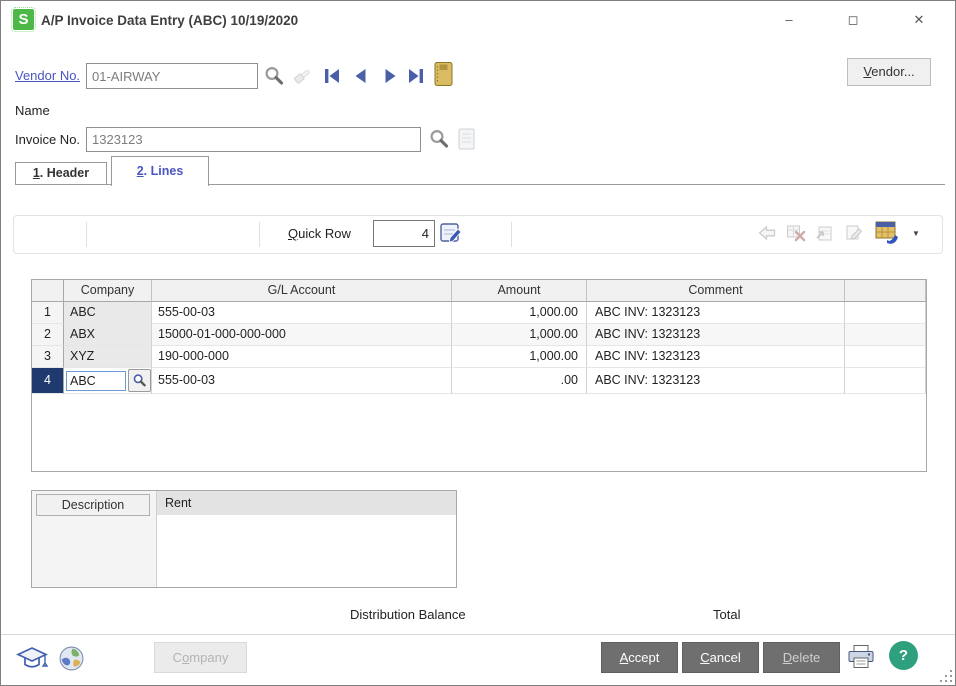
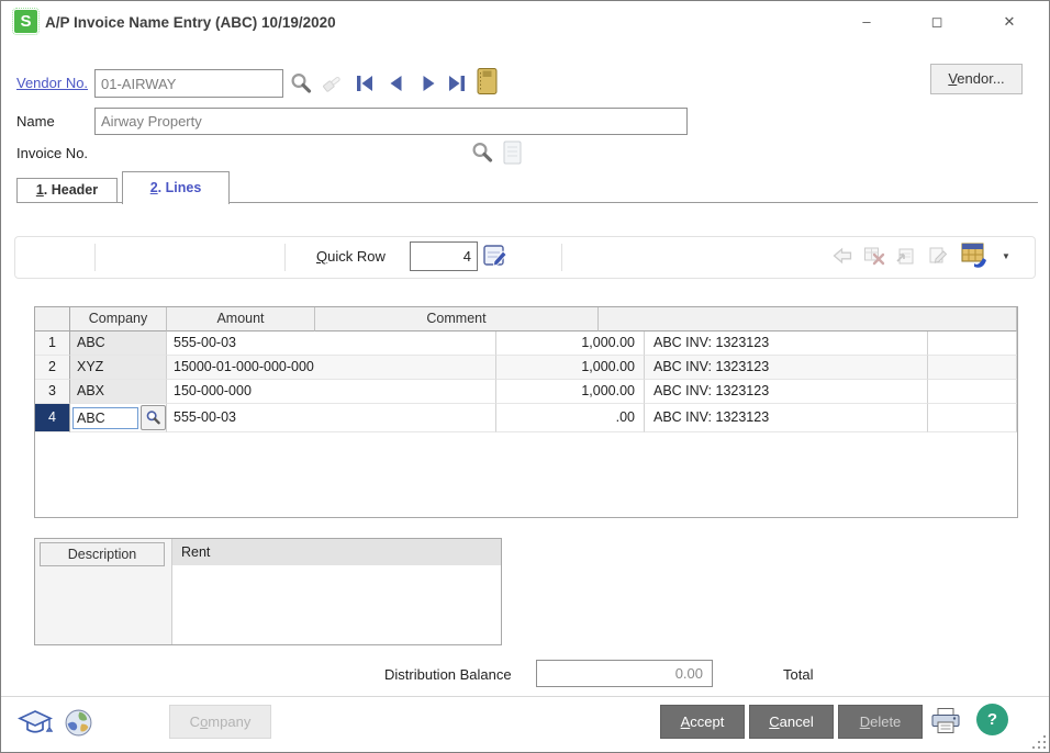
  S
- A/P Invoice Data Entry (ABC) 10/19/2020
+ A/P Invoice Name Entry (ABC) 10/19/2020
  –
  ◻
  ✕
  Vendor No.
  01-AIRWAY
  Vendor...
  Name
+ Airway Property
  Invoice No.
- 1323123
  1. Header
  2. Lines
  Quick Row
  4
  ▼
  Company
- G/L Account
  Amount
  Comment
  1
  ABC
  555-00-03
  1,000.00
  ABC INV: 1323123
  2
- ABX
+ XYZ
  15000-01-000-000-000
  1,000.00
  ABC INV: 1323123
  3
- XYZ
+ ABX
- 190-000-000
+ 150-000-000
  1,000.00
  ABC INV: 1323123
  4
  ABC
  555-00-03
  .00
  ABC INV: 1323123
  Description
  Rent
  Distribution Balance
+ 0.00
  Total
  Company
  Accept
  Cancel
  Delete
  ?
